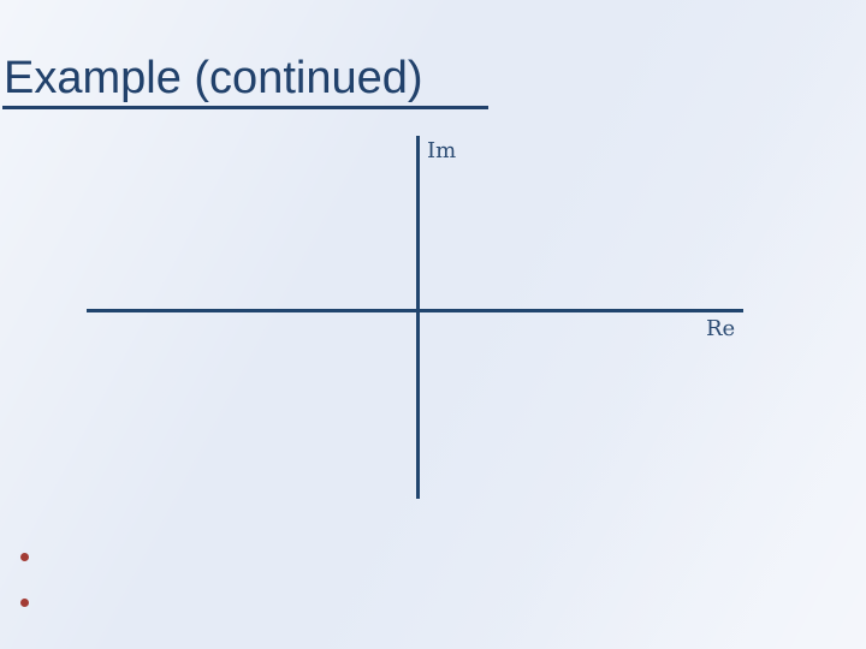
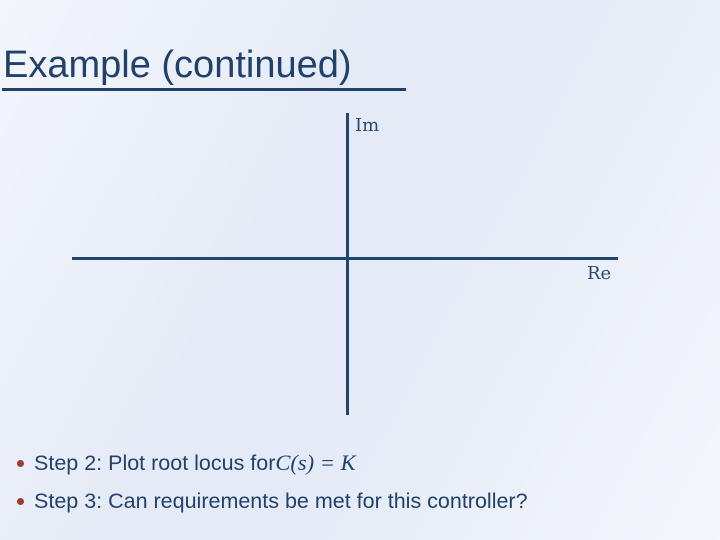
  Example (continued)
  Im
  Re
+ Step 2: Plot root locus for
+ C(s) = K
+ Step 3: Can requirements be met for this controller?
